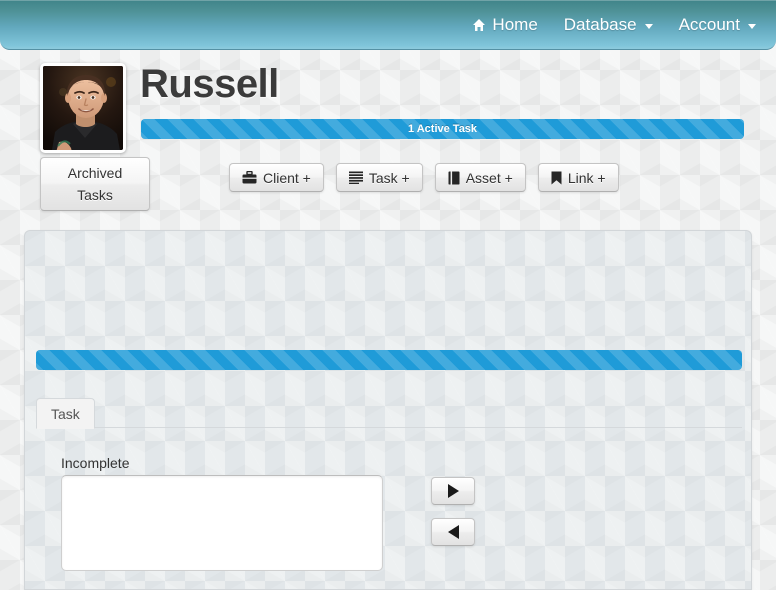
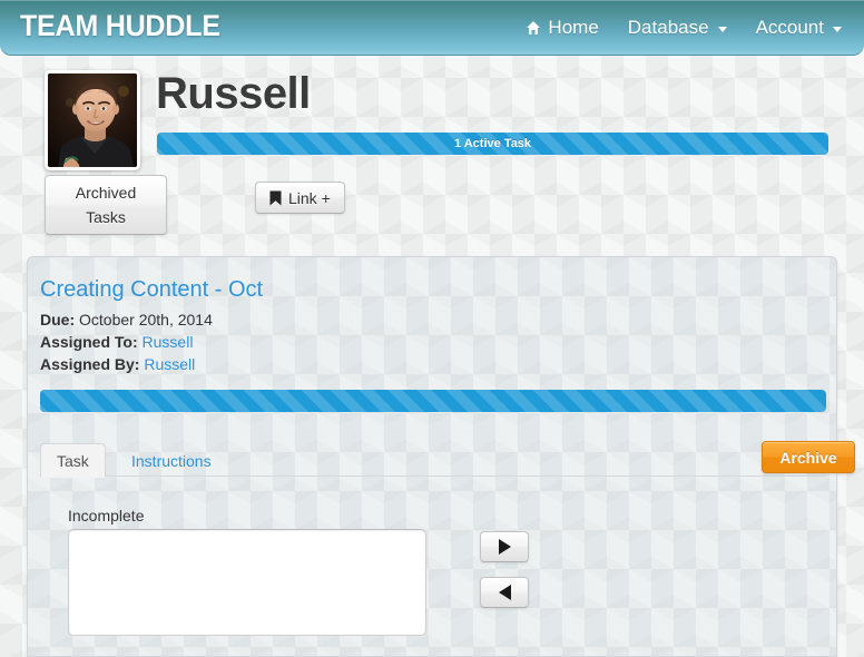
+ TEAM HUDDLE
  Home
  Database
  Account
  Russell
  1 Active Task
  Archived
  Tasks
- Client +
- Task +
- Asset +
  Link +
+ Creating Content - Oct
+ Due: October 20th, 2014
+ Assigned To: Russell
+ Assigned By: Russell
  Task
+ Instructions
+ Archive
  Incomplete
